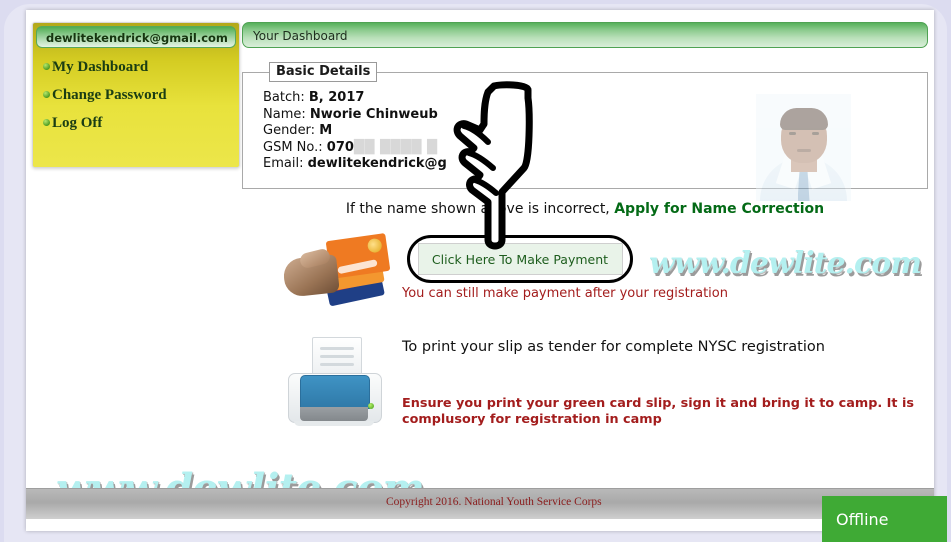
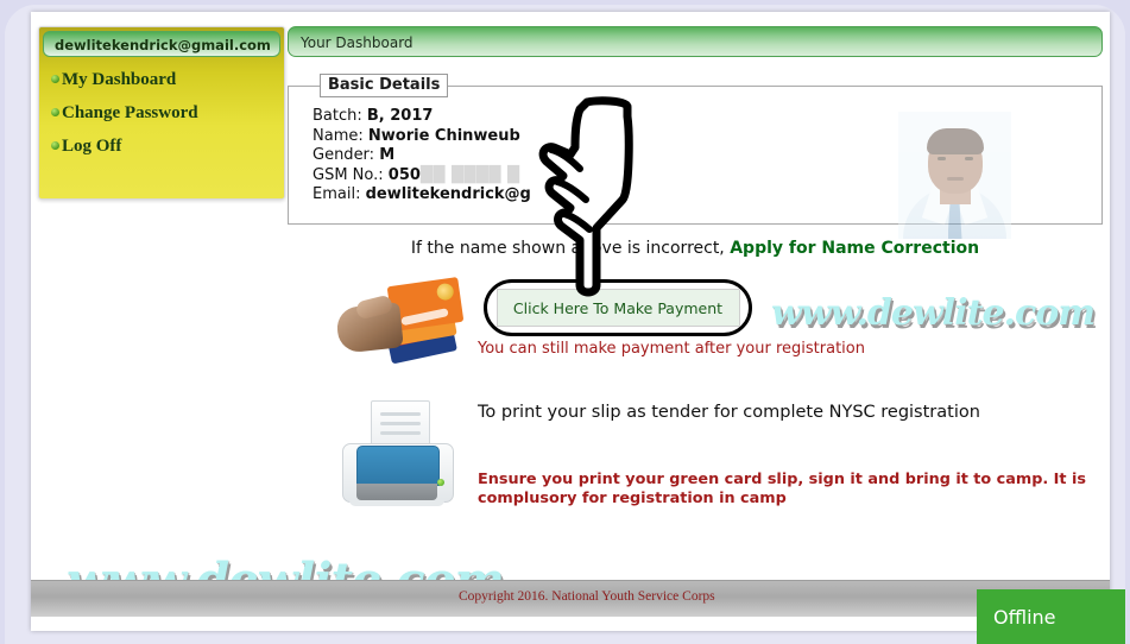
  dewlitekendrick@gmail.com
  My Dashboard
  Change Password
  Log Off
  Your Dashboard
  Basic Details
  Batch: B, 2017
  Name: Nworie Chinweub
  Gender: M
- GSM No.: 070██ ████ █
+ GSM No.: 050██ ████ █
  Email: dewlitekendrick@g
  If the name shownve is incorrect, Apply for Name Correction
  Click Here To Make Payment
  You can still make payment after your registration
  To print your slip as tender for complete NYSC registration
  Ensure you print your green card slip, sign it and bring it to camp. It is complusory for registration in camp
  www.dewlite.com
  Copyright 2016. National Youth Service Corps
  Offline
